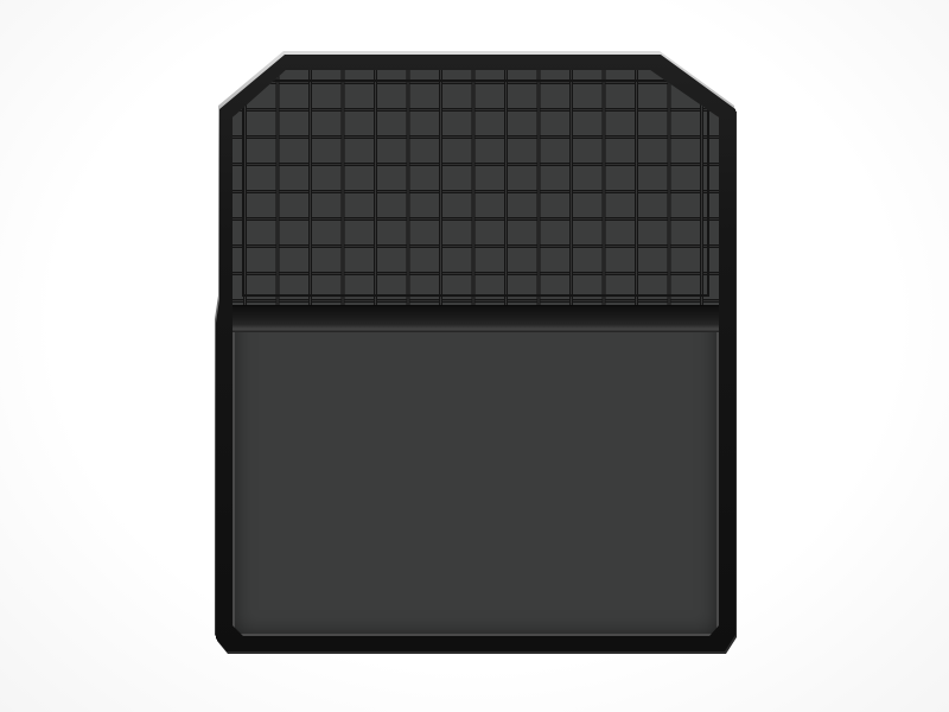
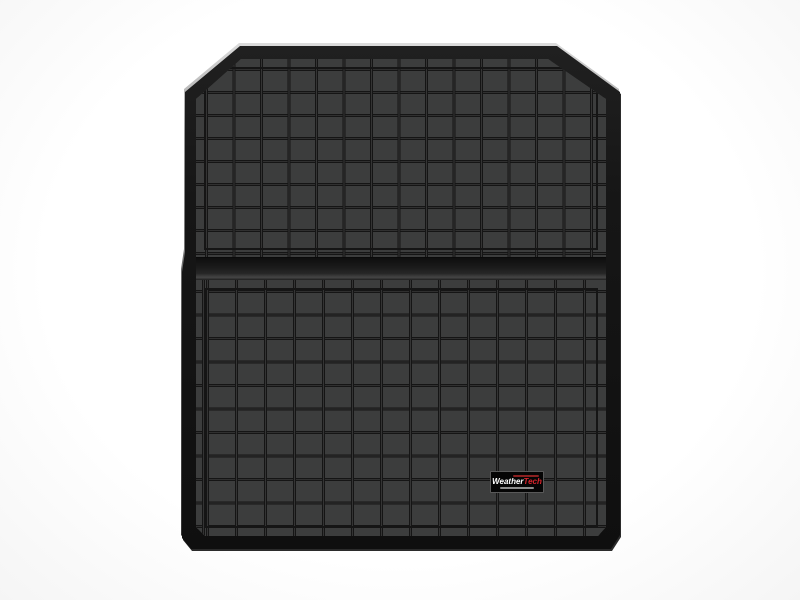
+ WeatherTech
